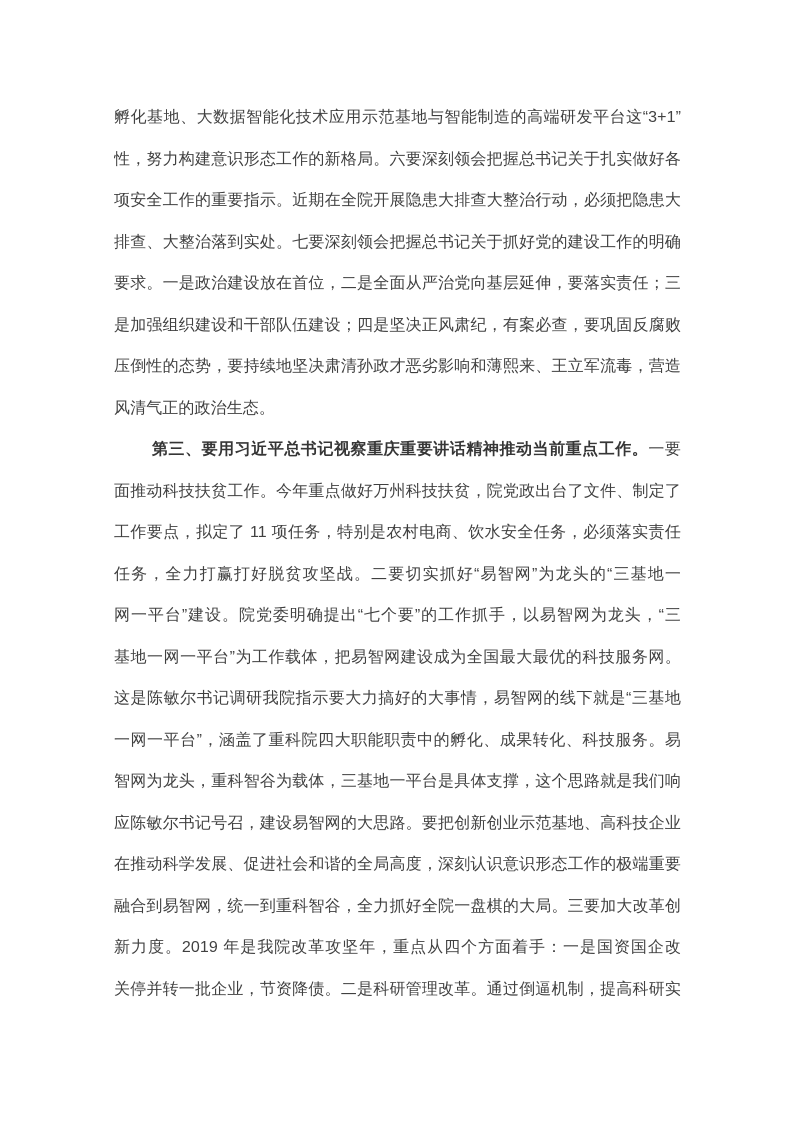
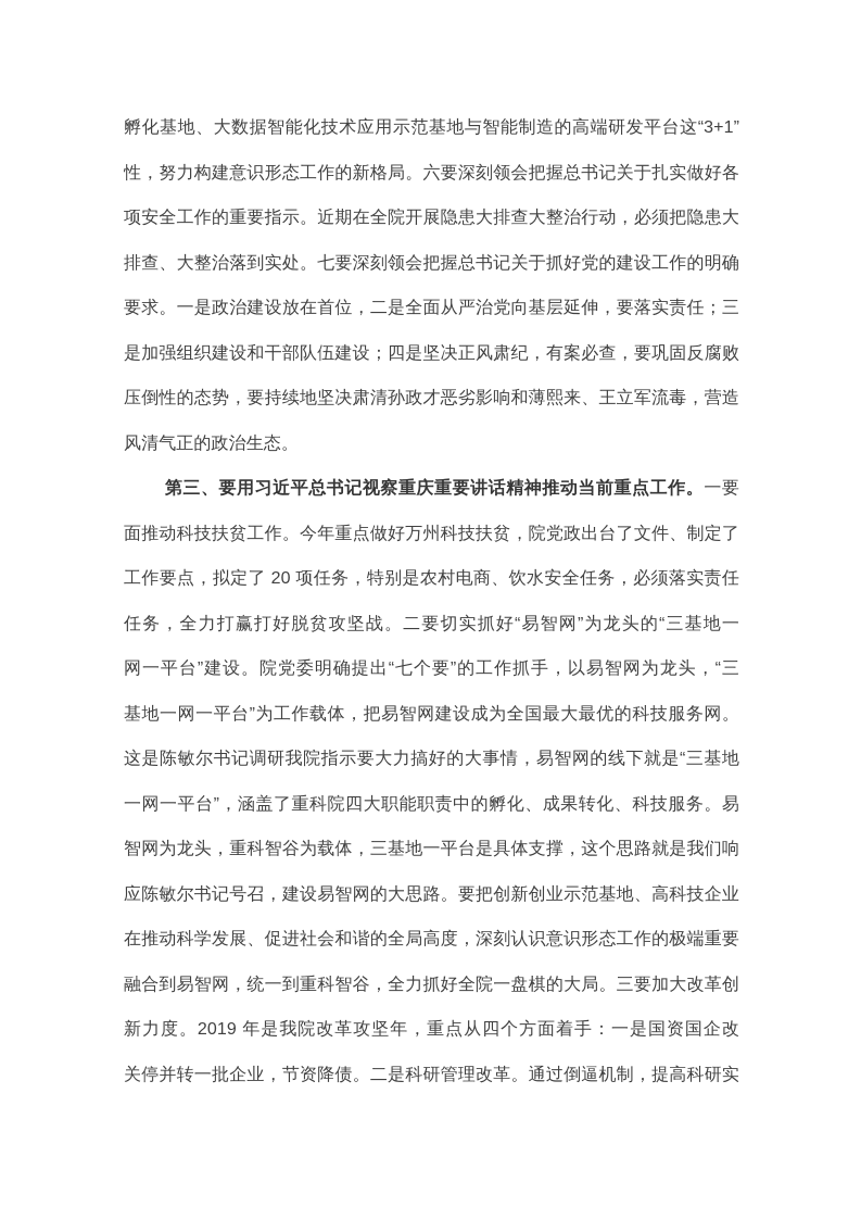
  孵化基地、大数据智能化技术应用示范基地与智能制造的高端研发平台这“3+1”
  性，努力构建意识形态工作的新格局。六要深刻领会把握总书记关于扎实做好各
  项安全工作的重要指示。近期在全院开展隐患大排查大整治行动，必须把隐患大
  排查、大整治落到实处。七要深刻领会把握总书记关于抓好党的建设工作的明确
  要求。一是政治建设放在首位，二是全面从严治党向基层延伸，要落实责任；三
  是加强组织建设和干部队伍建设；四是坚决正风肃纪，有案必查，要巩固反腐败
  压倒性的态势，要持续地坚决肃清孙政才恶劣影响和薄熙来、王立军流毒，营造
  风清气正的政治生态。
  第三、要用习近平总书记视察重庆重要讲话精神推动当前重点工作。一要
  面推动科技扶贫工作。今年重点做好万州科技扶贫，院党政出台了文件、制定了
- 工作要点，拟定了 11 项任务，特别是农村电商、饮水安全任务，必须落实责任
+ 工作要点，拟定了 20 项任务，特别是农村电商、饮水安全任务，必须落实责任
  任务，全力打赢打好脱贫攻坚战。二要切实抓好“易智网”为龙头的“三基地一
  网一平台”建设。院党委明确提出“七个要”的工作抓手，以易智网为龙头，“三
  基地一网一平台”为工作载体，把易智网建设成为全国最大最优的科技服务网。
  这是陈敏尔书记调研我院指示要大力搞好的大事情，易智网的线下就是“三基地
  一网一平台”，涵盖了重科院四大职能职责中的孵化、成果转化、科技服务。易
  智网为龙头，重科智谷为载体，三基地一平台是具体支撑，这个思路就是我们响
  应陈敏尔书记号召，建设易智网的大思路。要把创新创业示范基地、高科技企业
  在推动科学发展、促进社会和谐的全局高度，深刻认识意识形态工作的极端重要
  融合到易智网，统一到重科智谷，全力抓好全院一盘棋的大局。三要加大改革创
  新力度。2019 年是我院改革攻坚年，重点从四个方面着手：一是国资国企改
  关停并转一批企业，节资降债。二是科研管理改革。通过倒逼机制，提高科研实
